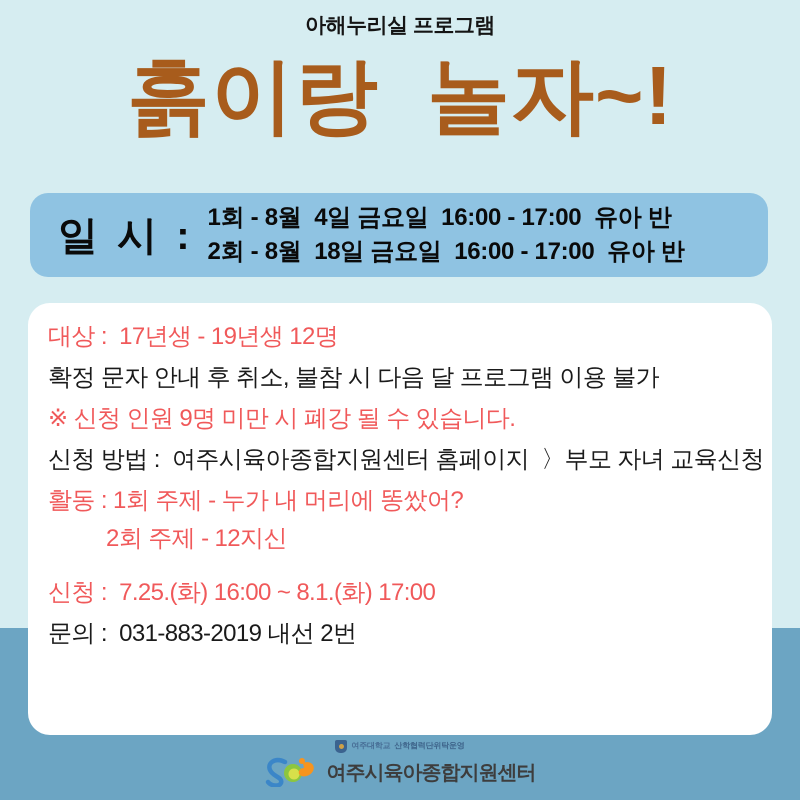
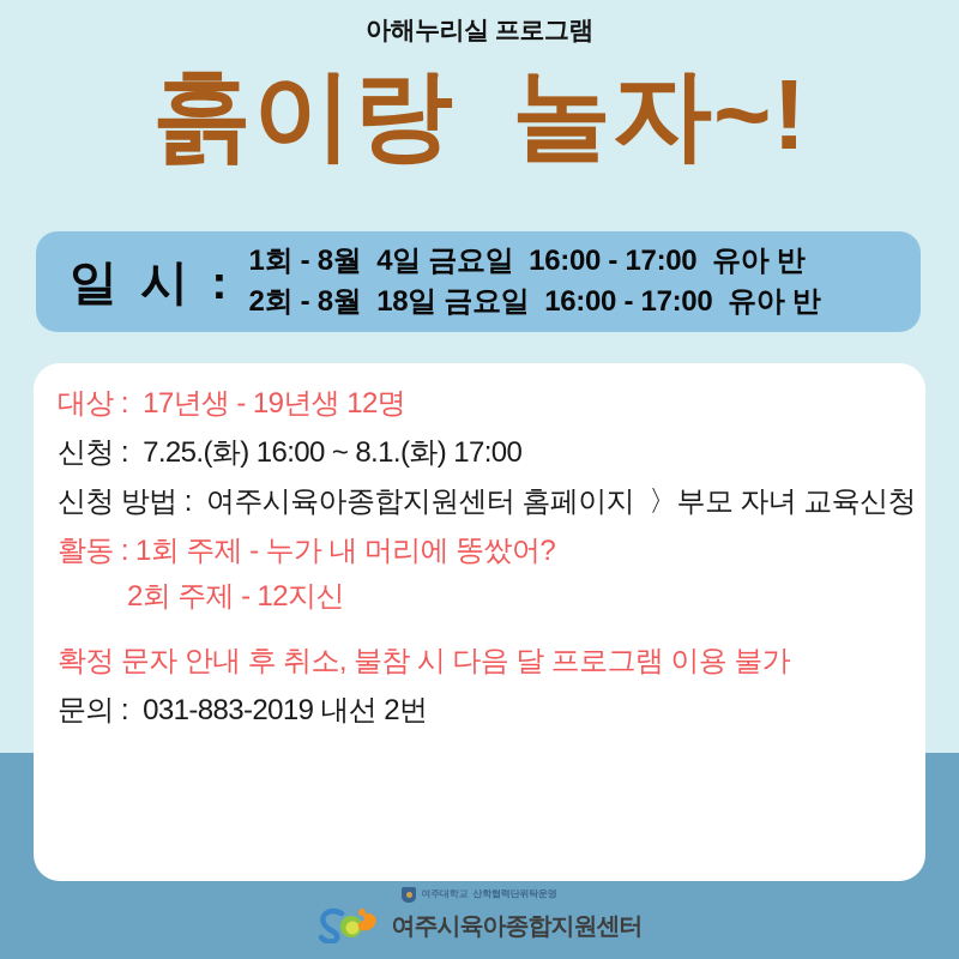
  아해누리실 프로그램
  흙이랑 놀자~!
  일 시 :
  1회 - 8월 4일 금요일 16:00 - 17:00 유아 반
  2회 - 8월 18일 금요일 16:00 - 17:00 유아 반
  대상 : 17년생 - 19년생 12명
- 확정 문자 안내 후 취소, 불참 시 다음 달 프로그램 이용 불가
+ 신청 : 7.25.(화) 16:00 ~ 8.1.(화) 17:00
- ※ 신청 인원 9명 미만 시 폐강 될 수 있습니다.
  신청 방법 : 여주시육아종합지원센터 홈페이지 〉부모 자녀 교육신청
  활동 : 1회 주제 - 누가 내 머리에 똥쌌어?
  2회 주제 - 12지신
- 신청 : 7.25.(화) 16:00 ~ 8.1.(화) 17:00
+ 확정 문자 안내 후 취소, 불참 시 다음 달 프로그램 이용 불가
  문의 : 031-883-2019 내선 2번
  여주대학교
  산학협력단위탁운영
  여주시육아종합지원센터
